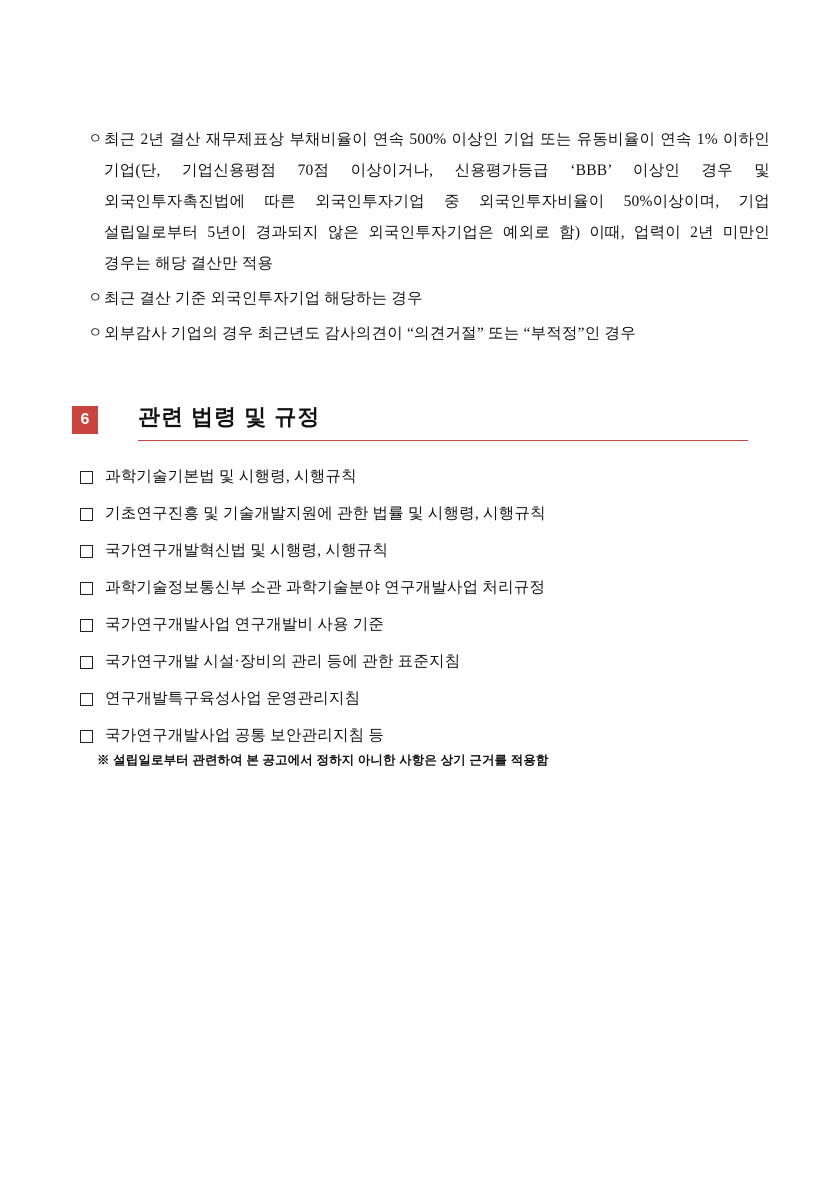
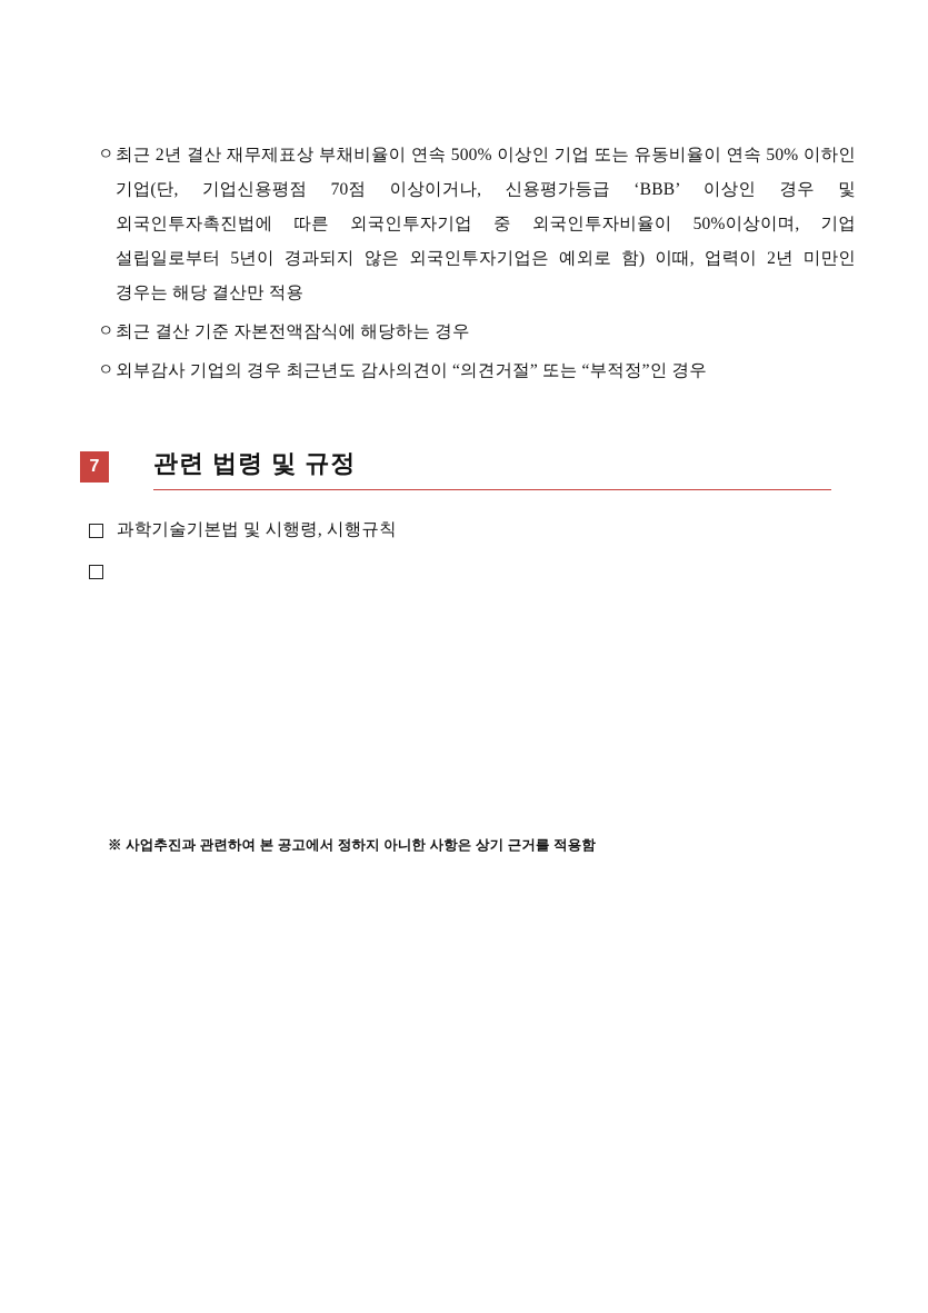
  ㅇ
- 최근 2년 결산 재무제표상 부채비율이 연속 500% 이상인 기업 또는 유동비율이 연속 1% 이하인 기업(단, 기업신용평점 70점 이상이거나, 신용평가등급 ‘BBB’ 이상인 경우 및 외국인투자촉진법에 따른 외국인투자기업 중 외국인투자비율이 50%이상이며, 기업 설립일로부터 5년이 경과되지 않은 외국인투자기업은 예외로 함) 이때, 업력이 2년 미만인 경우는 해당 결산만 적용
+ 최근 2년 결산 재무제표상 부채비율이 연속 500% 이상인 기업 또는 유동비율이 연속 50% 이하인 기업(단, 기업신용평점 70점 이상이거나, 신용평가등급 ‘BBB’ 이상인 경우 및 외국인투자촉진법에 따른 외국인투자기업 중 외국인투자비율이 50%이상이며, 기업 설립일로부터 5년이 경과되지 않은 외국인투자기업은 예외로 함) 이때, 업력이 2년 미만인 경우는 해당 결산만 적용
  ㅇ
- 최근 결산 기준 외국인투자기업 해당하는 경우
+ 최근 결산 기준 자본전액잠식에 해당하는 경우
  ㅇ
  외부감사 기업의 경우 최근년도 감사의견이 “의견거절” 또는 “부적정”인 경우
- 6
+ 7
  관련 법령 및 규정
  과학기술기본법 및 시행령, 시행규칙
- 기초연구진흥 및 기술개발지원에 관한 법률 및 시행령, 시행규칙
- 국가연구개발혁신법 및 시행령, 시행규칙
- 과학기술정보통신부 소관 과학기술분야 연구개발사업 처리규정
- 국가연구개발사업 연구개발비 사용 기준
- 국가연구개발 시설·장비의 관리 등에 관한 표준지침
- 연구개발특구육성사업 운영관리지침
- 국가연구개발사업 공통 보안관리지침 등
- ※ 설립일로부터 관련하여 본 공고에서 정하지 아니한 사항은 상기 근거를 적용함
+ ※ 사업추진과 관련하여 본 공고에서 정하지 아니한 사항은 상기 근거를 적용함
